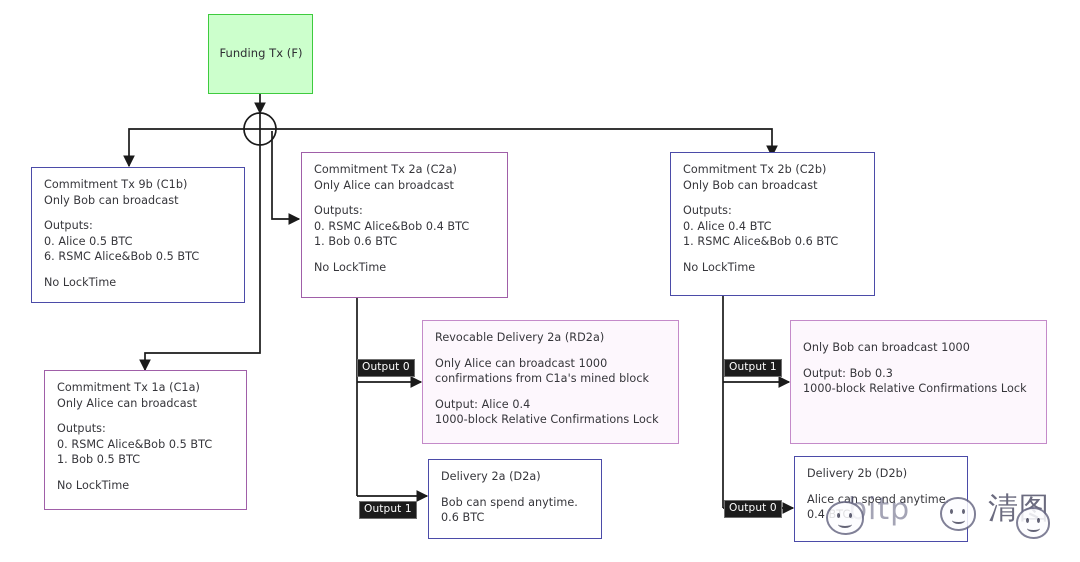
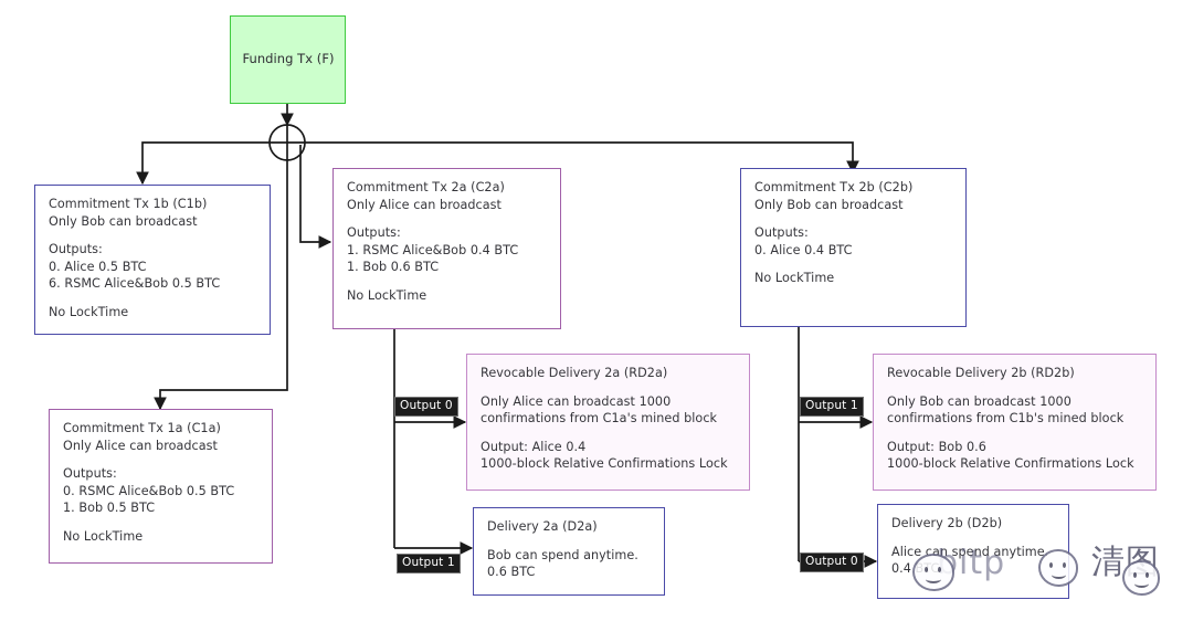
  Funding Tx (F)
- Commitment Tx 9b (C1b)
+ Commitment Tx 1b (C1b)
  Only Bob can broadcast
  Outputs:
  0. Alice 0.5 BTC
  6. RSMC Alice&Bob 0.5 BTC
  No LockTime
  Commitment Tx 1a (C1a)
  Only Alice can broadcast
  Outputs:
  0. RSMC Alice&Bob 0.5 BTC
  1. Bob 0.5 BTC
  No LockTime
  Commitment Tx 2a (C2a)
  Only Alice can broadcast
  Outputs:
- 0. RSMC Alice&Bob 0.4 BTC
+ 1. RSMC Alice&Bob 0.4 BTC
  1. Bob 0.6 BTC
  No LockTime
  Commitment Tx 2b (C2b)
  Only Bob can broadcast
  Outputs:
  0. Alice 0.4 BTC
- 1. RSMC Alice&Bob 0.6 BTC
  No LockTime
  Revocable Delivery 2a (RD2a)
  Only Alice can broadcast 1000
  confirmations from C1a's mined block
  Output: Alice 0.4
  1000-block Relative Confirmations Lock
+ Revocable Delivery 2b (RD2b)
  Only Bob can broadcast 1000
+ confirmations from C1b's mined block
- Output: Bob 0.3
+ Output: Bob 0.6
  1000-block Relative Confirmations Lock
  Delivery 2a (D2a)
  Bob can spend anytime.
  0.6 BTC
  Delivery 2b (D2b)
  Alice can spend anytime.
  0.4 BTC
  Output 0
  Output 1
  Output 1
  Output 0
  bitp
  清图
